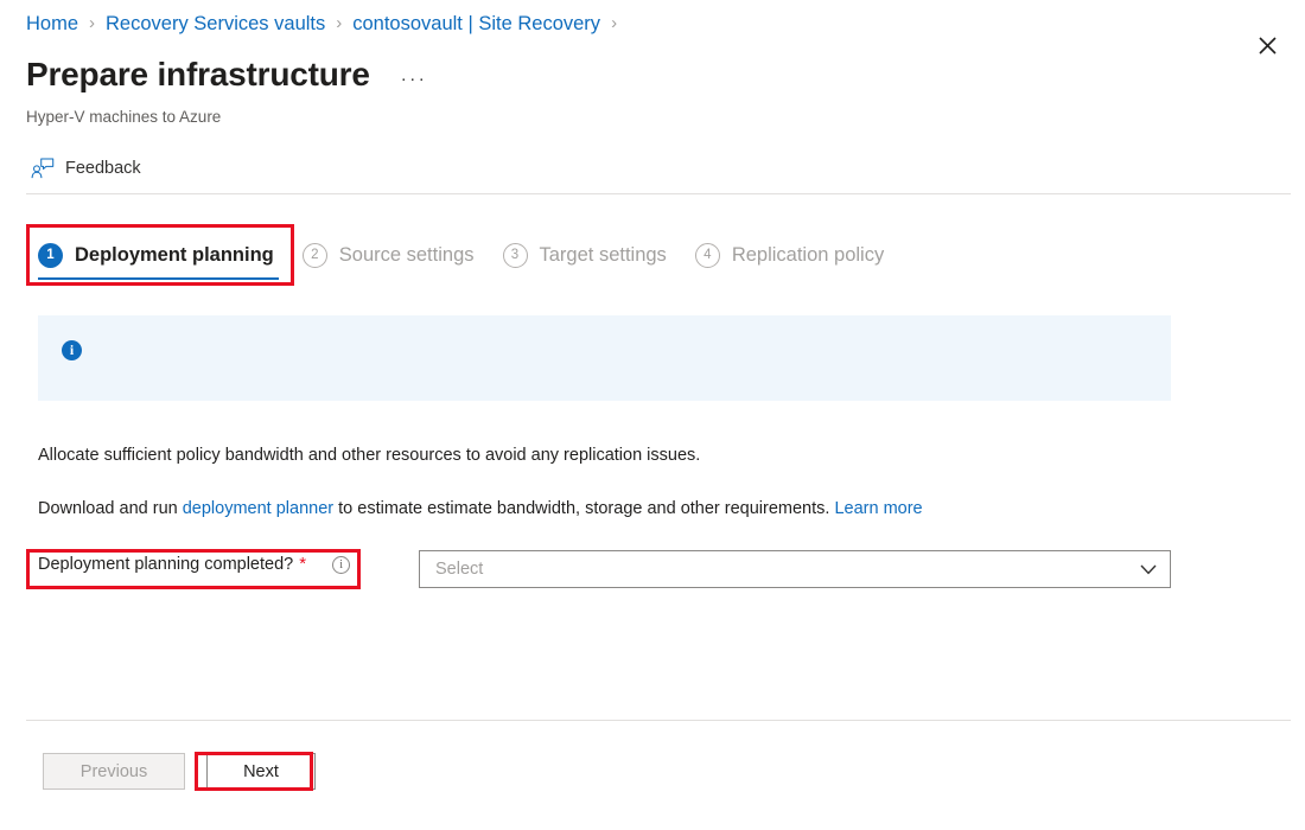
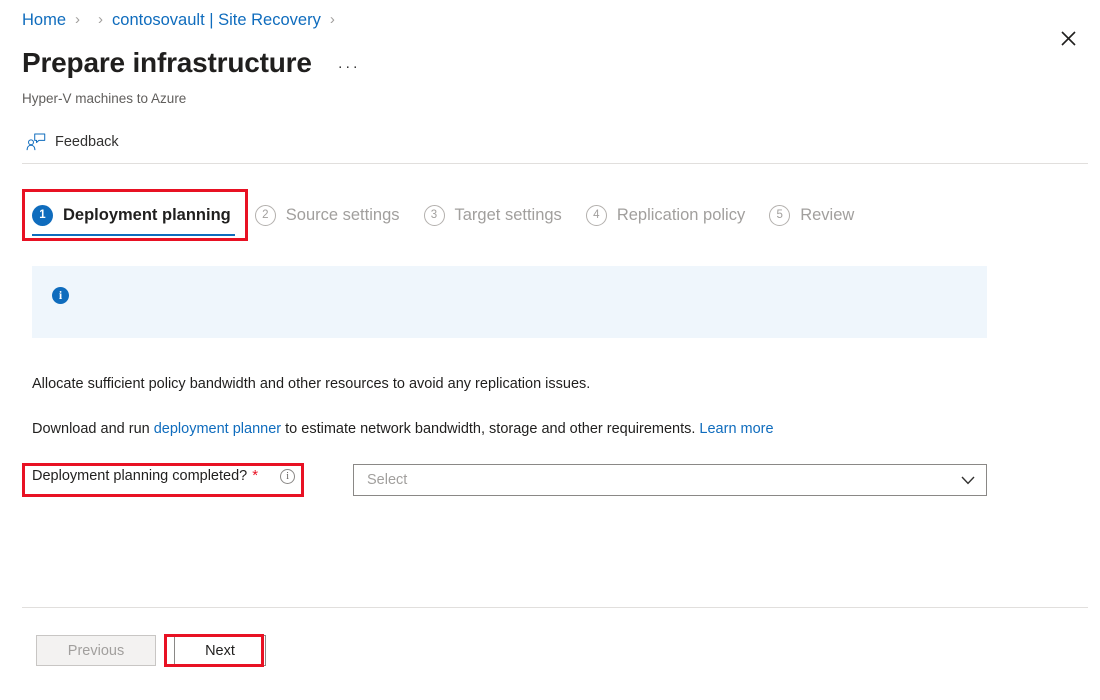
  Home
  ›
- Recovery Services vaults
  ›
  contosovault | Site Recovery
  ›
  Prepare infrastructure
  ···
  Hyper-V machines to Azure
  Feedback
  1
  Deployment planning
  2
  Source settings
  3
  Target settings
  4
  Replication policy
+ 5
+ Review
  i
  Allocate sufficient policy bandwidth and other resources to avoid any replication issues.
- Download and run deployment planner to estimate estimate bandwidth, storage and other requirements. Learn more
+ Download and run deployment planner to estimate network bandwidth, storage and other requirements. Learn more
  Deployment planning completed?
  *
  i
  Select
  Previous
  Next
